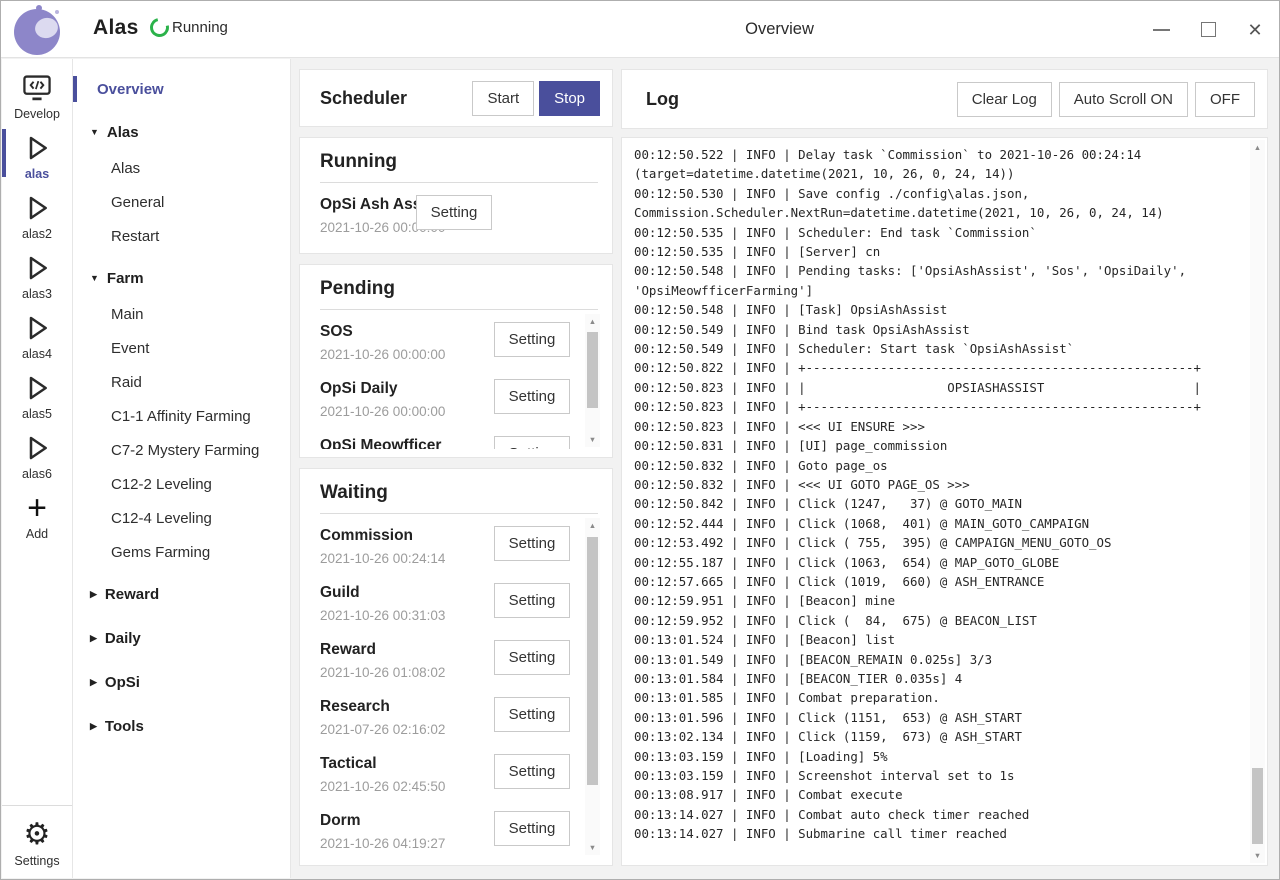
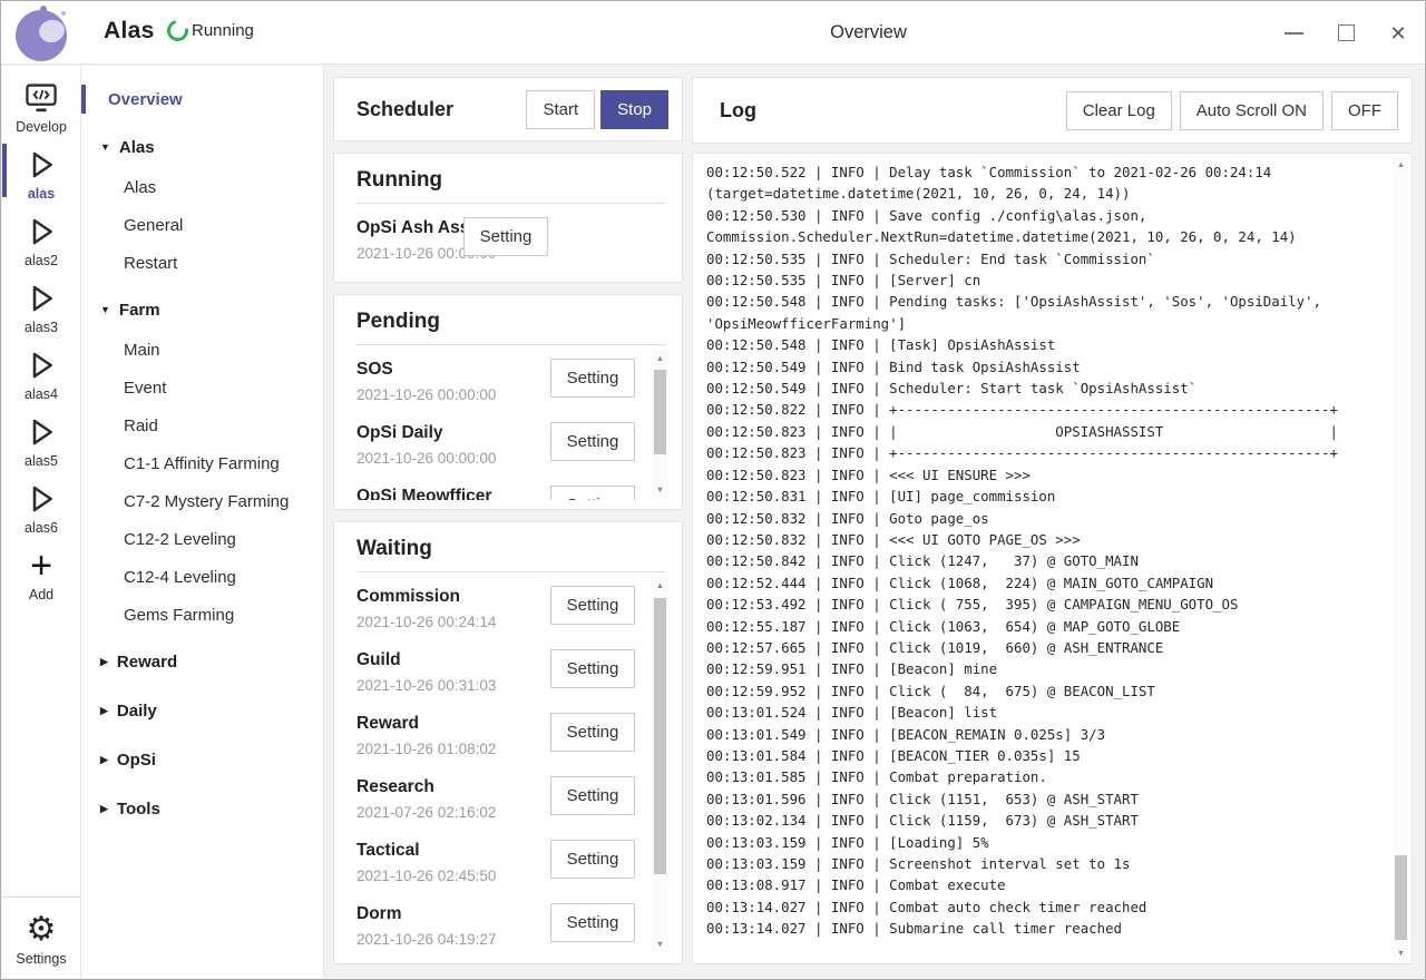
  Alas
  Running
  Overview
  ✕
  Develop
  alas
  alas2
  alas3
  alas4
  alas5
  alas6
  +
  Add
  ⚙
  Settings
  Overview
  ▼
  Alas
  Alas
  General
  Restart
  ▼
  Farm
  Main
  Event
  Raid
  C1-1 Affinity Farming
  C7-2 Mystery Farming
  C12-2 Leveling
  C12-4 Leveling
  Gems Farming
  ▶
  Reward
  ▶
  Daily
  ▶
  OpSi
  ▶
  Tools
  Scheduler
  Start
  Stop
  Running
  2021-10-26 00:
  Setting
  Pending
  SOS
  2021-10-26 00:00:00
  Setting
  OpSi Daily
  2021-10-26 00:00:00
  Setting
  ▲
  ▼
  Waiting
  Commission
  2021-10-26 00:24:14
  Setting
  Guild
  2021-10-26 00:31:03
  Setting
  Reward
  2021-10-26 01:08:02
  Setting
  Research
  2021-07-26 02:16:02
  Setting
  Tactical
  2021-10-26 02:45:50
  Setting
  Dorm
  2021-10-26 04:19:27
  Setting
  ▲
  ▼
  Log
  Clear Log
  Auto Scroll ON
  OFF
- 00:12:50.522 | INFO | Delay task `Commission` to 2021-10-26 00:24:14
+ 00:12:50.522 | INFO | Delay task `Commission` to 2021-02-26 00:24:14
  (target=datetime.datetime(2021, 10, 26, 0, 24, 14))
  00:12:50.530 | INFO | Save config ./config\alas.json,
  Commission.Scheduler.NextRun=datetime.datetime(2021, 10, 26, 0, 24, 14)
  00:12:50.535 | INFO | Scheduler: End task `Commission`
  00:12:50.535 | INFO | [Server] cn
  00:12:50.548 | INFO | Pending tasks: ['OpsiAshAssist', 'Sos', 'OpsiDaily',
  'OpsiMeowfficerFarming']
  00:12:50.548 | INFO | [Task] OpsiAshAssist
  00:12:50.549 | INFO | Bind task OpsiAshAssist
  00:12:50.549 | INFO | Scheduler: Start task `OpsiAshAssist`
  00:12:50.822 | INFO | +----------------------------------------------------+
  00:12:50.823 | INFO | | OPSIASHASSIST |
  00:12:50.823 | INFO | +----------------------------------------------------+
  00:12:50.823 | INFO | <<< UI ENSURE >>>
  00:12:50.831 | INFO | [UI] page_commission
  00:12:50.832 | INFO | Goto page_os
  00:12:50.832 | INFO | <<< UI GOTO PAGE_OS >>>
  00:12:50.842 | INFO | Click (1247, 37) @ GOTO_MAIN
- 00:12:52.444 | INFO | Click (1068, 401) @ MAIN_GOTO_CAMPAIGN
+ 00:12:52.444 | INFO | Click (1068, 224) @ MAIN_GOTO_CAMPAIGN
  00:12:53.492 | INFO | Click ( 755, 395) @ CAMPAIGN_MENU_GOTO_OS
  00:12:55.187 | INFO | Click (1063, 654) @ MAP_GOTO_GLOBE
  00:12:57.665 | INFO | Click (1019, 660) @ ASH_ENTRANCE
  00:12:59.951 | INFO | [Beacon] mine
  00:12:59.952 | INFO | Click ( 84, 675) @ BEACON_LIST
  00:13:01.524 | INFO | [Beacon] list
  00:13:01.549 | INFO | [BEACON_REMAIN 0.025s] 3/3
- 00:13:01.584 | INFO | [BEACON_TIER 0.035s] 4
+ 00:13:01.584 | INFO | [BEACON_TIER 0.035s] 15
  00:13:01.585 | INFO | Combat preparation.
  00:13:01.596 | INFO | Click (1151, 653) @ ASH_START
  00:13:02.134 | INFO | Click (1159, 673) @ ASH_START
  00:13:03.159 | INFO | [Loading] 5%
  00:13:03.159 | INFO | Screenshot interval set to 1s
  00:13:08.917 | INFO | Combat execute
  00:13:14.027 | INFO | Combat auto check timer reached
  00:13:14.027 | INFO | Submarine call timer reached
  ▲
  ▼
